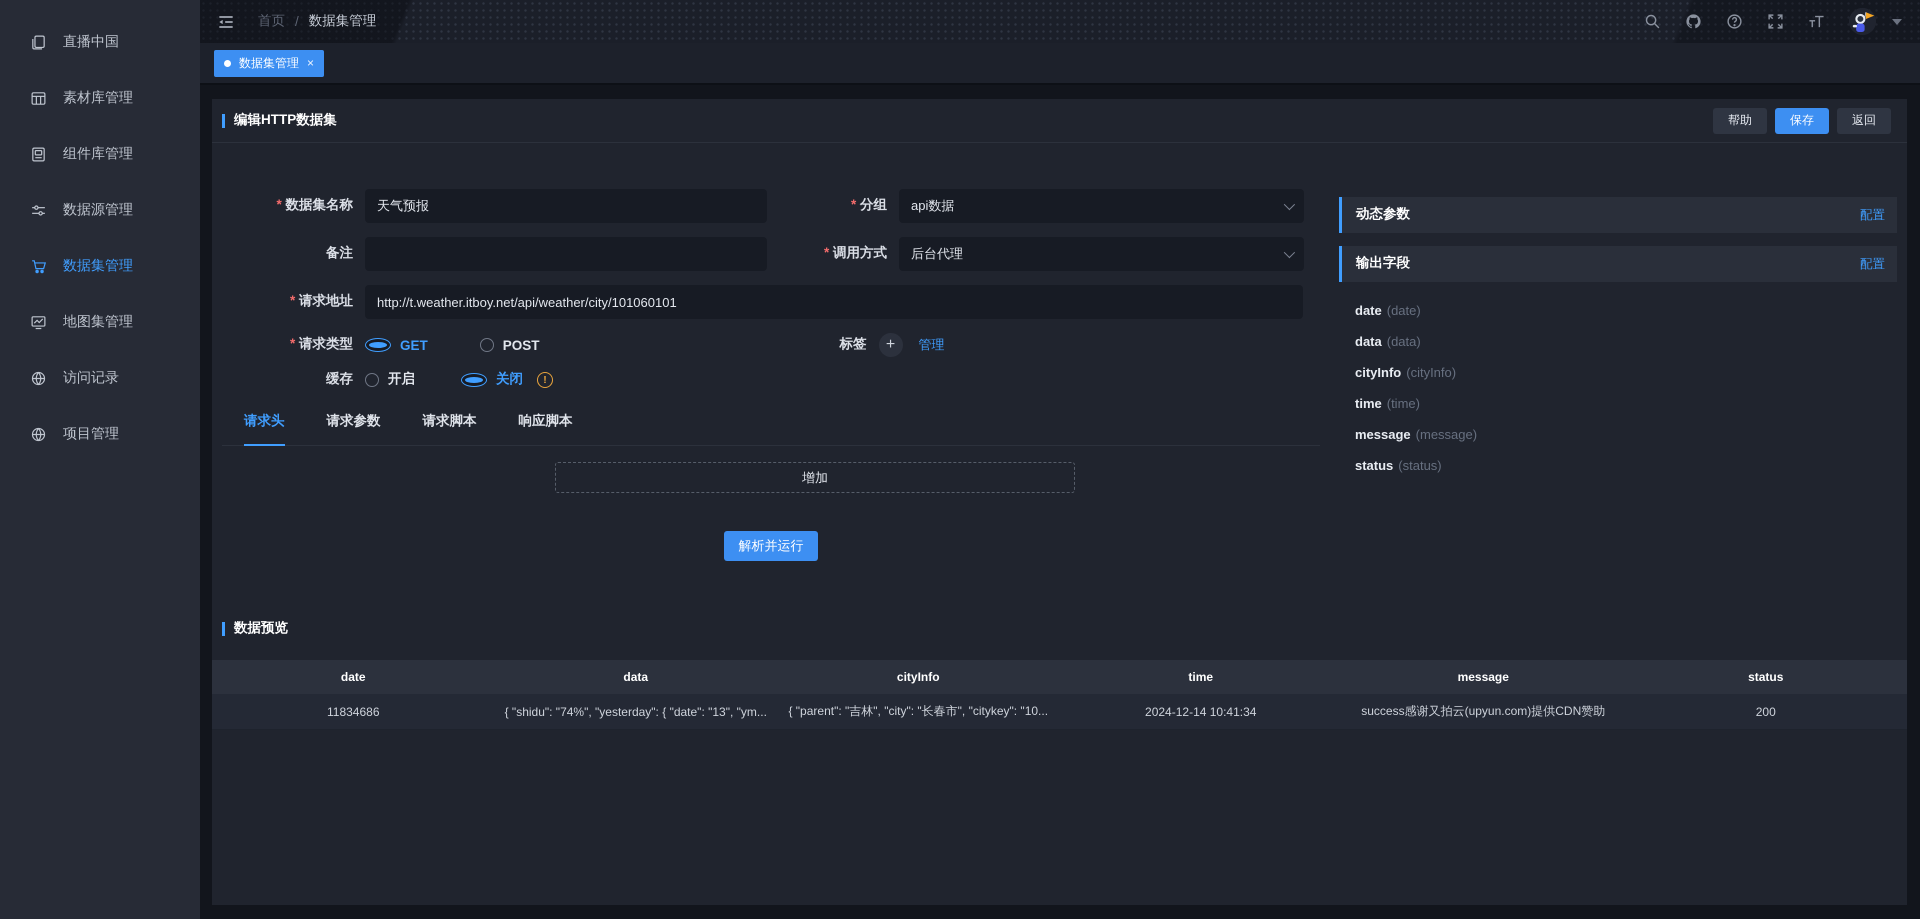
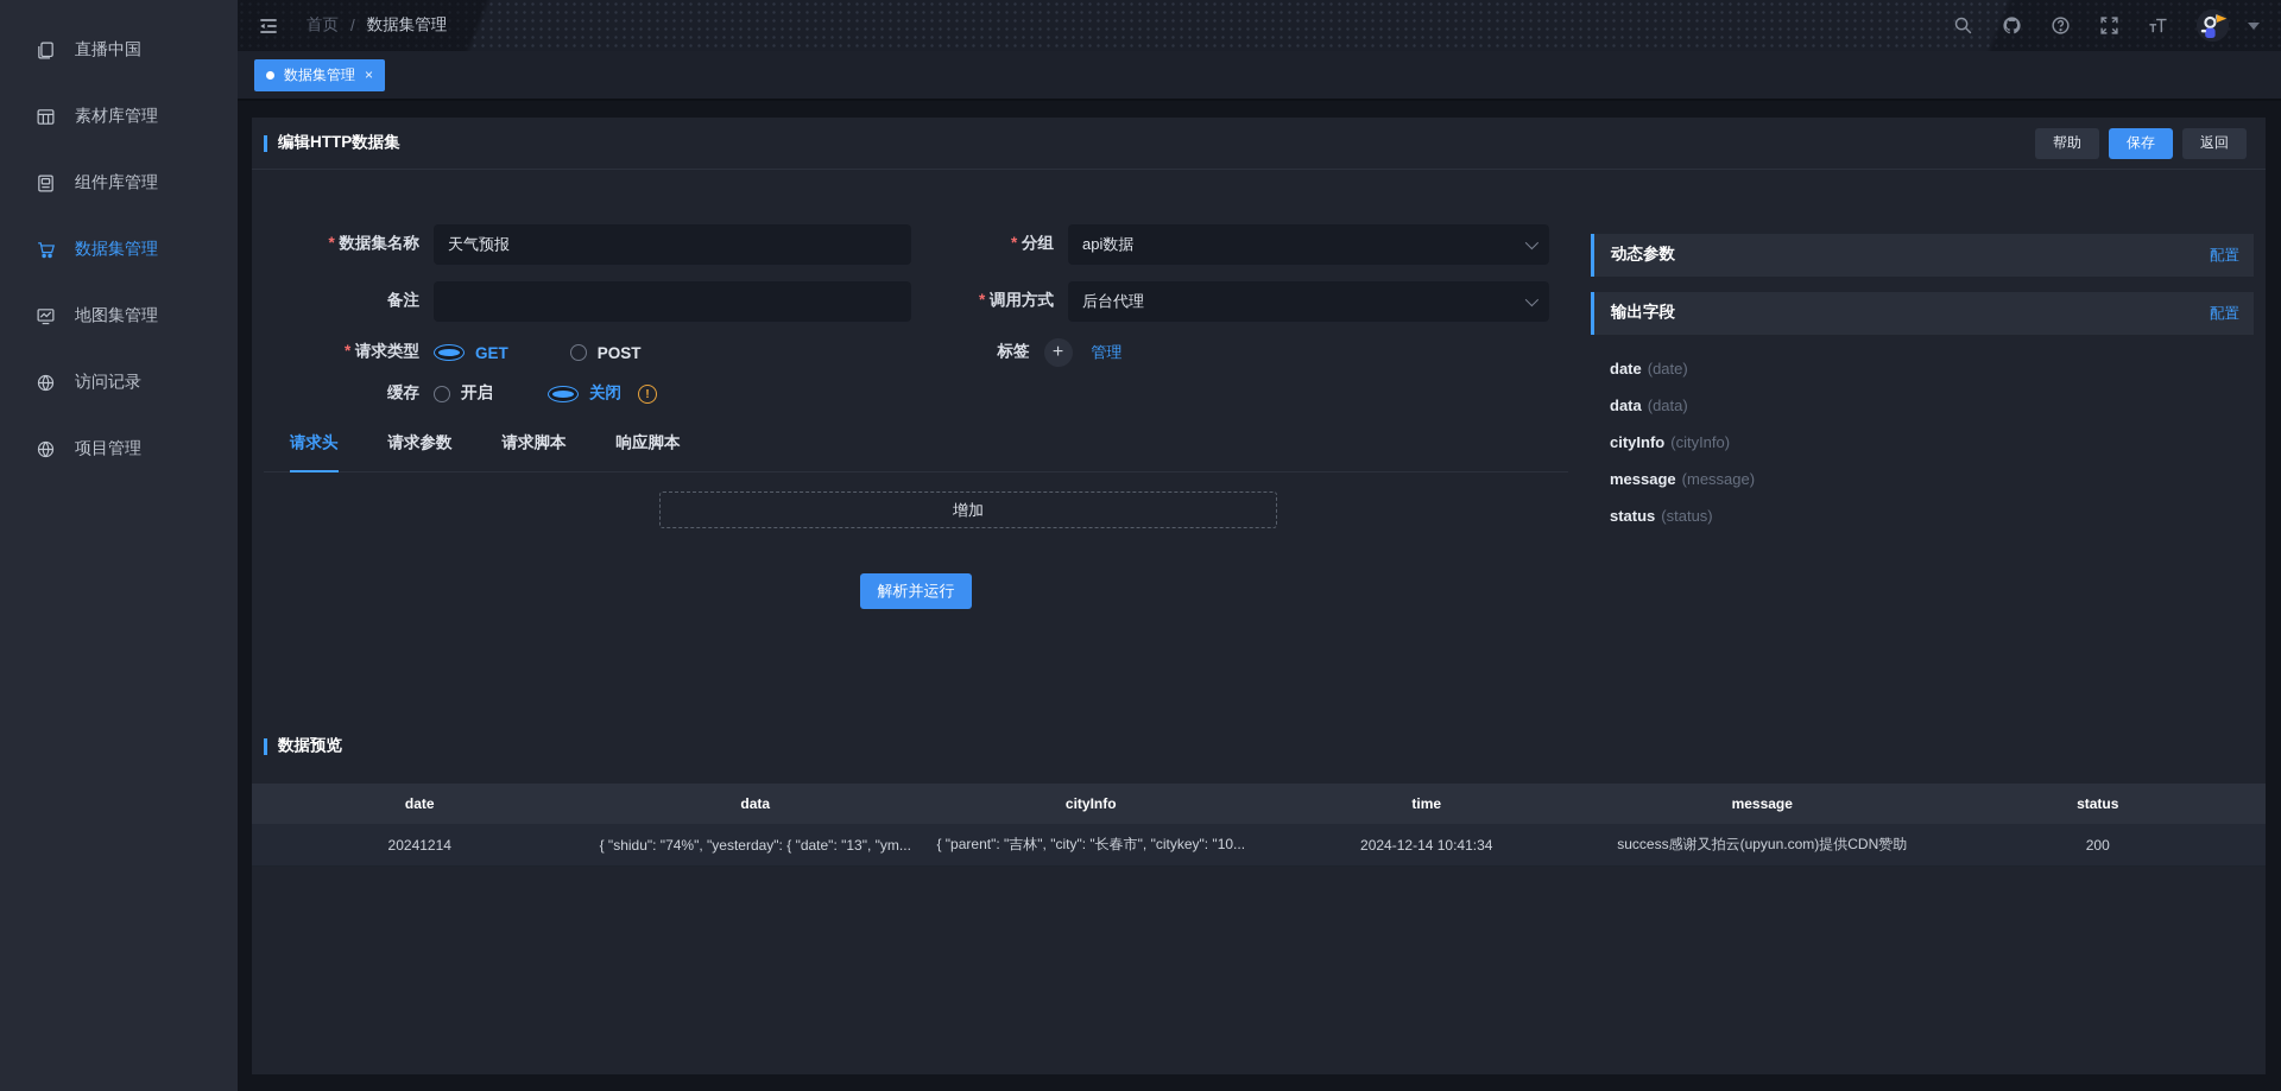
  直播中国
  素材库管理
  组件库管理
- 数据源管理
  数据集管理
  地图集管理
  访问记录
  项目管理
  首页
  /
  数据集管理
  数据集管理
  编辑HTTP数据集
  帮助
  保存
  返回
  数据集名称
  天气预报
  分组
  api数据
  备注
  调用方式
  后台代理
- 请求地址
- http://t.weather.itboy.net/api/weather/city/101060101
  请求类型
  GET
  POST
  标签
  管理
  缓存
  开启
  关闭
  请求头
  请求参数
  请求脚本
  响应脚本
  增加
  解析并运行
  动态参数
  配置
  输出字段
  配置
  date (date)
  data (data)
  cityInfo (cityInfo)
- time (time)
  message (message)
  status (status)
  数据预览
  date
  data
  cityInfo
  time
  message
  status
- 11834686
+ 20241214
  { "shidu": "74%", "yesterday": { "date": "13", "ym...
  { "parent": "吉林", "city": "长春市", "citykey": "10...
  2024-12-14 10:41:34
  success感谢又拍云(upyun.com)提供CDN赞助
  200
